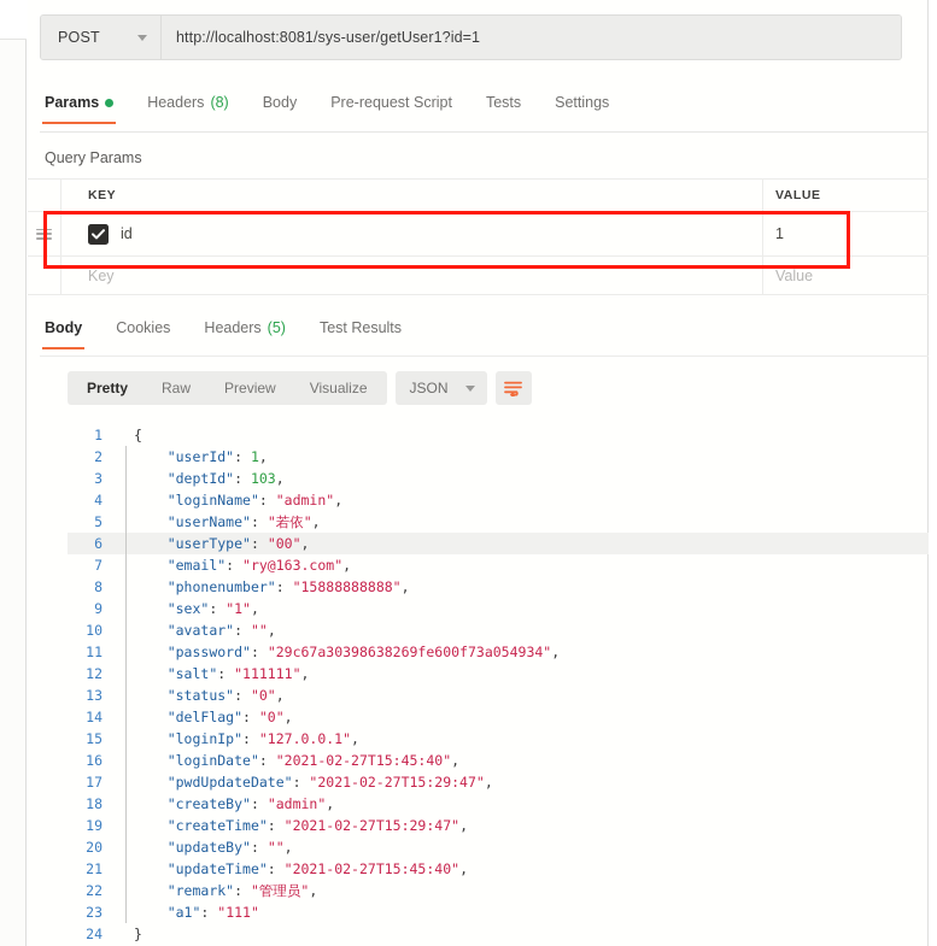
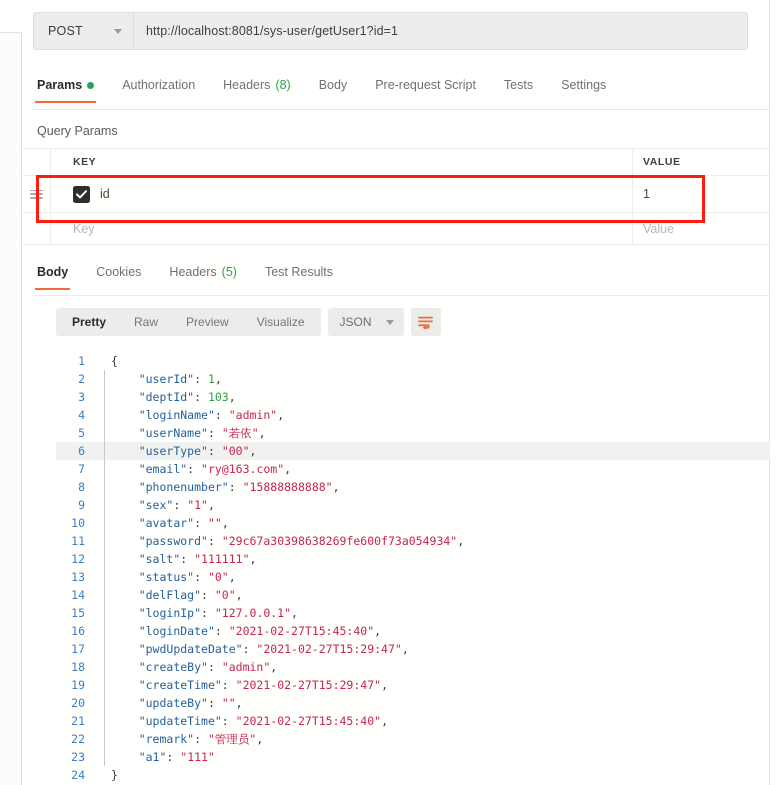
  POST
  http://localhost:8081/sys-user/getUser1?id=1
  Params
+ Authorization
  Headers
  (8)
  Body
  Pre-request Script
  Tests
  Settings
  Query Params
  KEY
  VALUE
  id
  1
  Key
  Value
  Body
  Cookies
  Headers
  (5)
  Test Results
  Pretty
  Raw
  Preview
  Visualize
  JSON
  1
  {
  2
  "userId": 1,
  3
  "deptId": 103,
  4
  "loginName": "admin",
  5
  "userName": "若依",
  6
  "userType": "00",
  7
  "email": "ry@163.com",
  8
  "phonenumber": "15888888888",
  9
  "sex": "1",
  10
  "avatar": "",
  11
  "password": "29c67a30398638269fe600f73a054934",
  12
  "salt": "111111",
  13
  "status": "0",
  14
  "delFlag": "0",
  15
  "loginIp": "127.0.0.1",
  16
  "loginDate": "2021-02-27T15:45:40",
  17
  "pwdUpdateDate": "2021-02-27T15:29:47",
  18
  "createBy": "admin",
  19
  "createTime": "2021-02-27T15:29:47",
  20
  "updateBy": "",
  21
  "updateTime": "2021-02-27T15:45:40",
  22
  "remark": "管理员",
  23
  "a1": "111"
  24
  }
